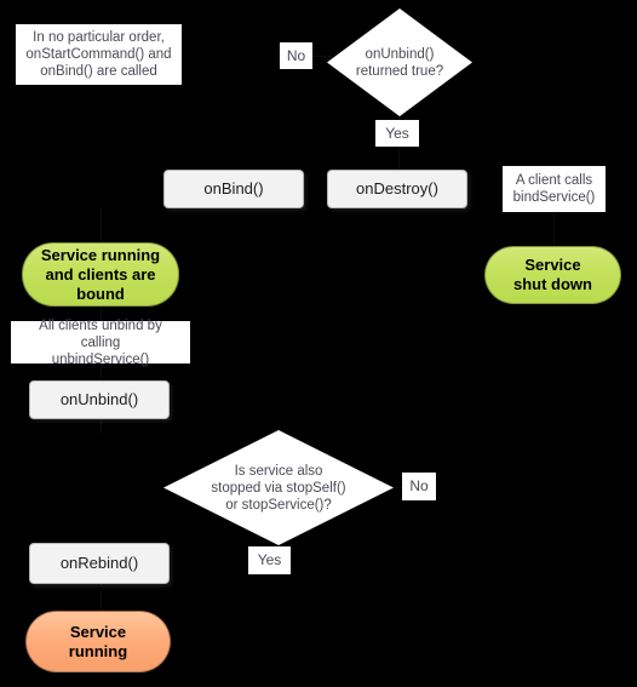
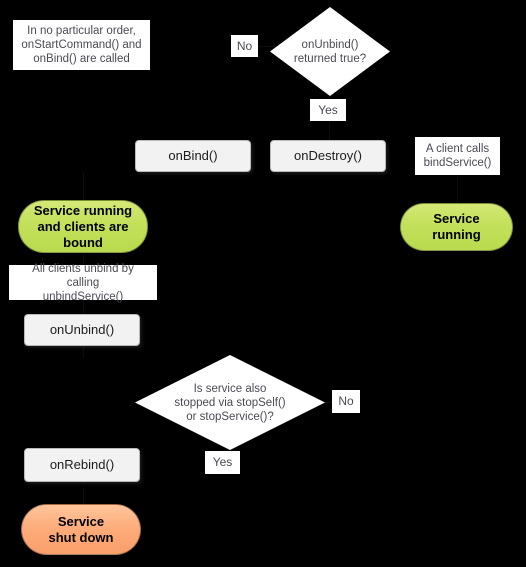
  In no particular order,
  onStartCommand() and
  onBind() are called
  A client calls
  bindService()
  All clients unbind by calling
  unbindService()
  onBind()
  onDestroy()
  onUnbind()
  onRebind()
  Service running
  and clients are
  bound
  Service
- shut down
+ running
  Service
- running
+ shut down
  onUnbind()
  returned true?
  Is service also
  stopped via stopSelf()
  or stopService()?
  No
  Yes
  No
  Yes
